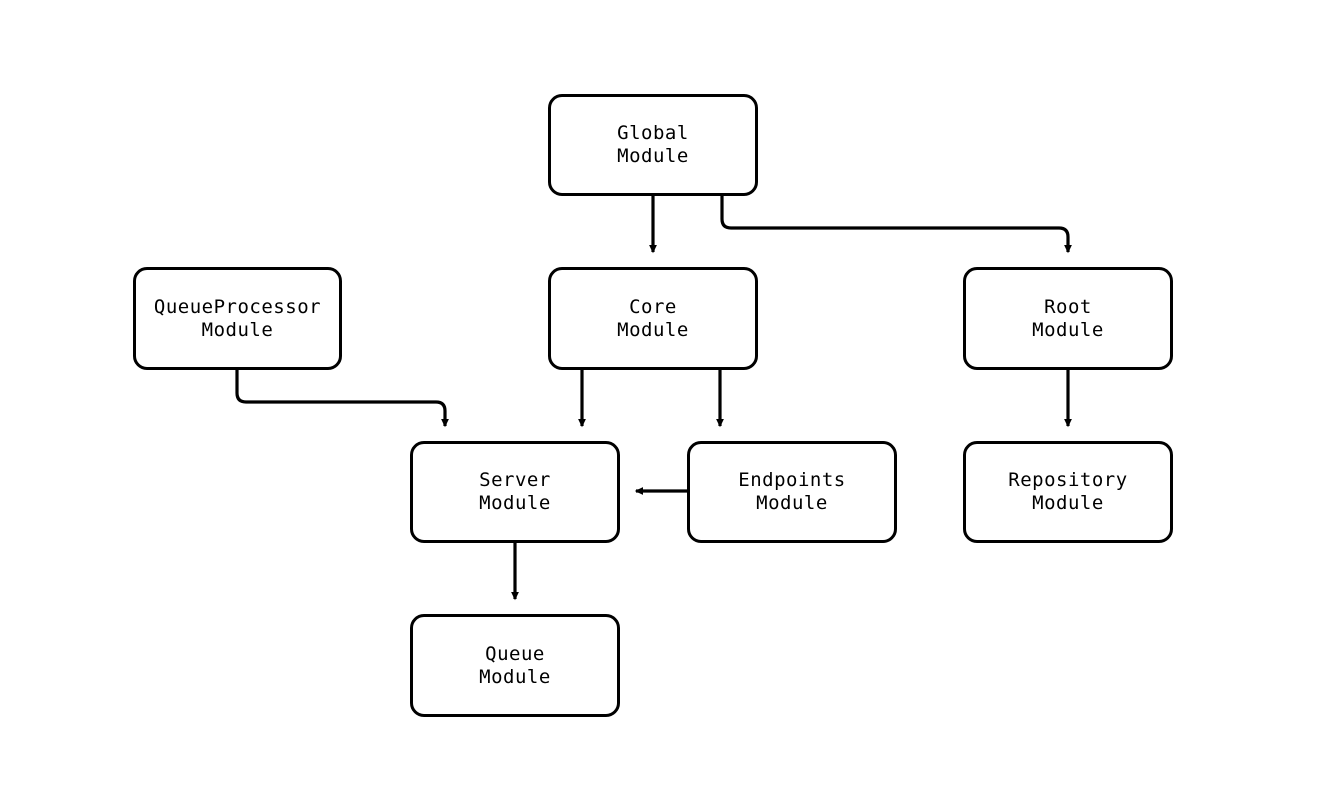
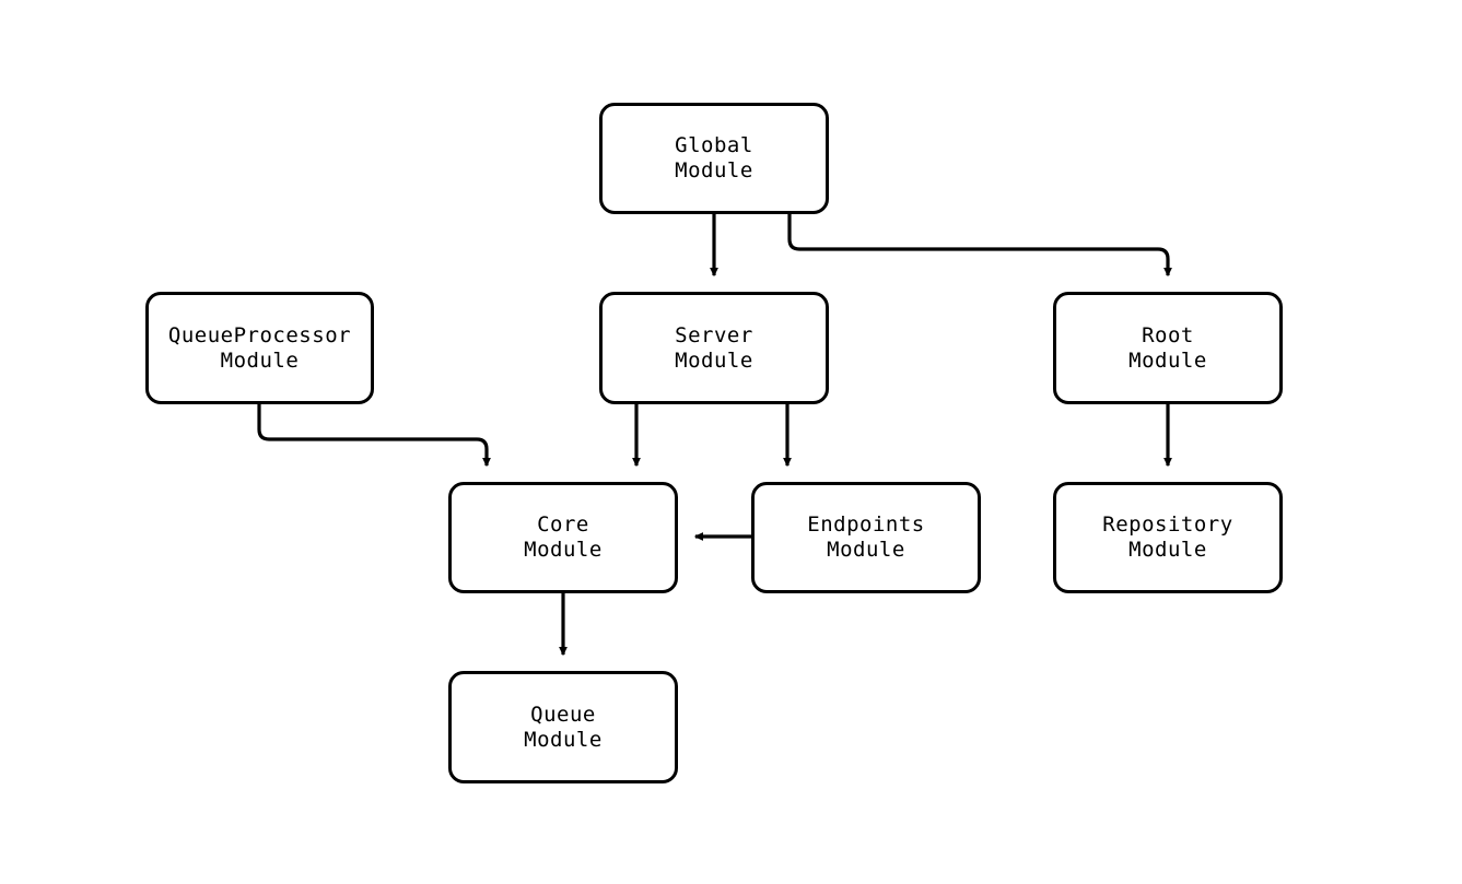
  Global
  Module
  QueueProcessor
  Module
- Core
+ Server
  Module
  Root
  Module
- Server
+ Core
  Module
  Endpoints
  Module
  Repository
  Module
  Queue
  Module
